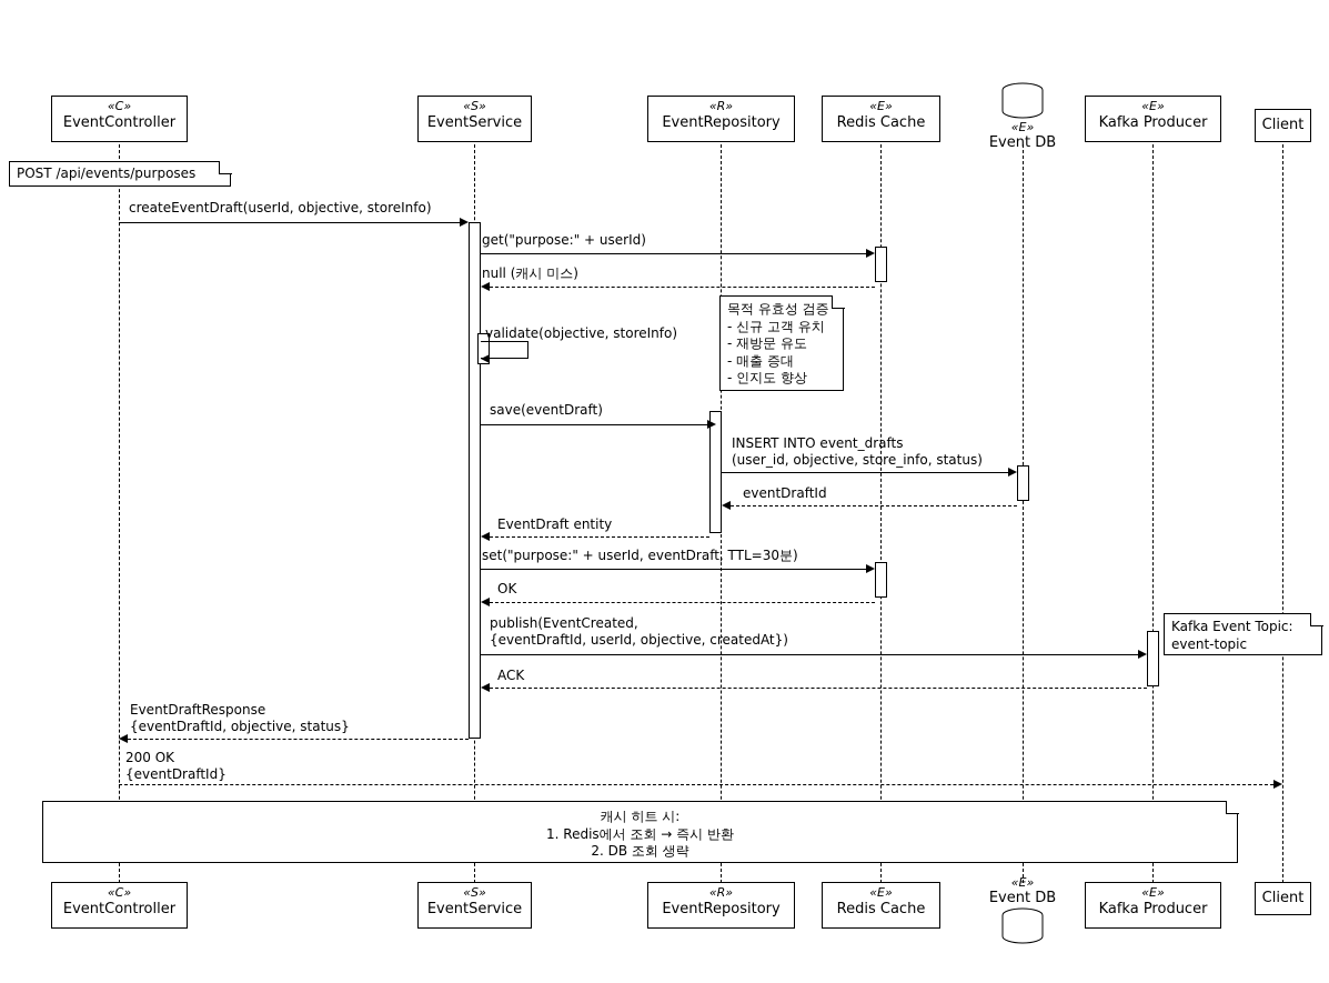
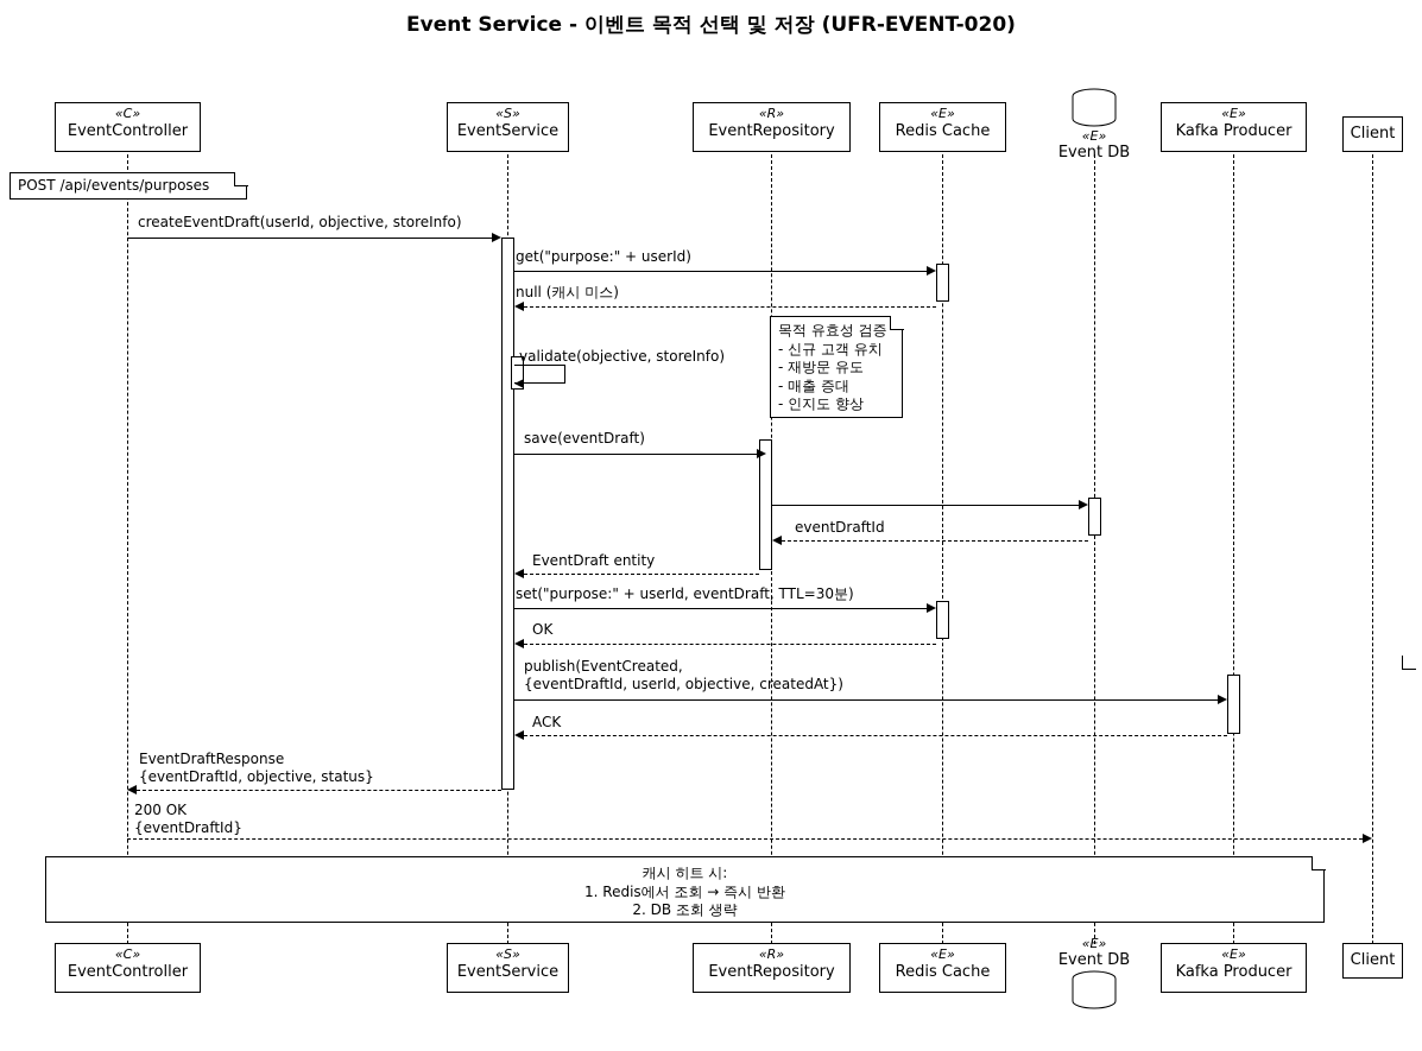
+ Event Service - 이벤트 목적 선택 및 저장 (UFR-EVENT-020)
  «C»
  EventController
  «S»
  EventService
  «R»
  EventRepository
  «E»
  Redis Cache
  «E»
  Event DB
  «E»
  Kafka Producer
  Client
  «C»
  EventController
  «S»
  EventService
  «R»
  EventRepository
  «E»
  Redis Cache
  «E»
  Event DB
  «E»
  Kafka Producer
  Client
  POST /api/events/purposes
  createEventDraft(userId, objective, storeInfo)
  get("purpose:" + userId)
  null (캐시 미스)
  validate(objective, storeInfo)
  목적 유효성 검증
  - 신규 고객 유치
  - 재방문 유도
  - 매출 증대
  - 인지도 향상
  save(eventDraft)
- INSERT INTO event_drafts
- (user_id, objective, store_info, status)
  eventDraftId
  EventDraft entity
  set("purpose:" + userId, eventDraft, TTL=30분)
  OK
  publish(EventCreated,
  {eventDraftId, userId, objective, createdAt})
- Kafka Event Topic:
- event-topic
  ACK
  EventDraftResponse
  {eventDraftId, objective, status}
  200 OK
  {eventDraftId}
  캐시 히트 시:
  1. Redis에서 조회 → 즉시 반환
  2. DB 조회 생략
